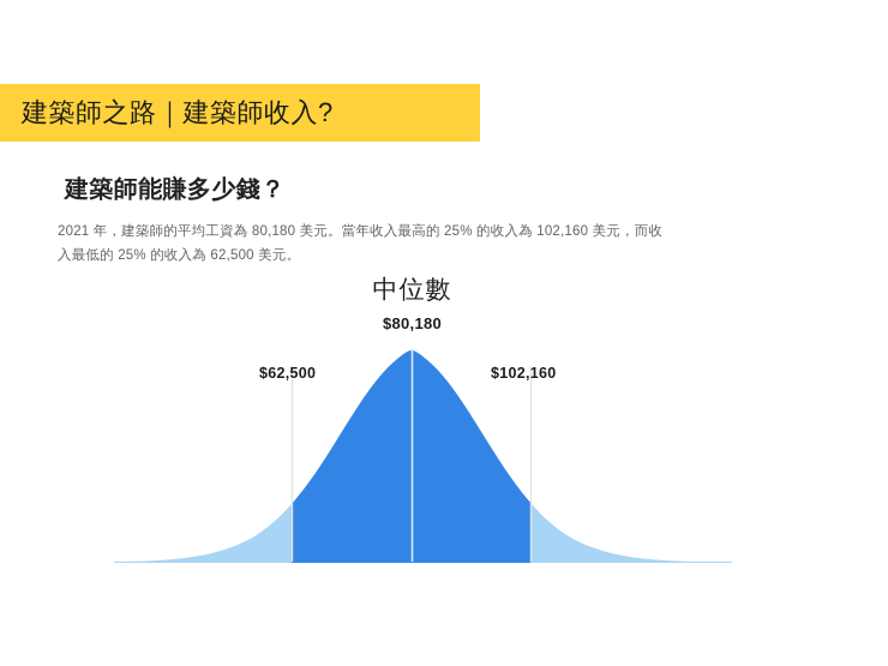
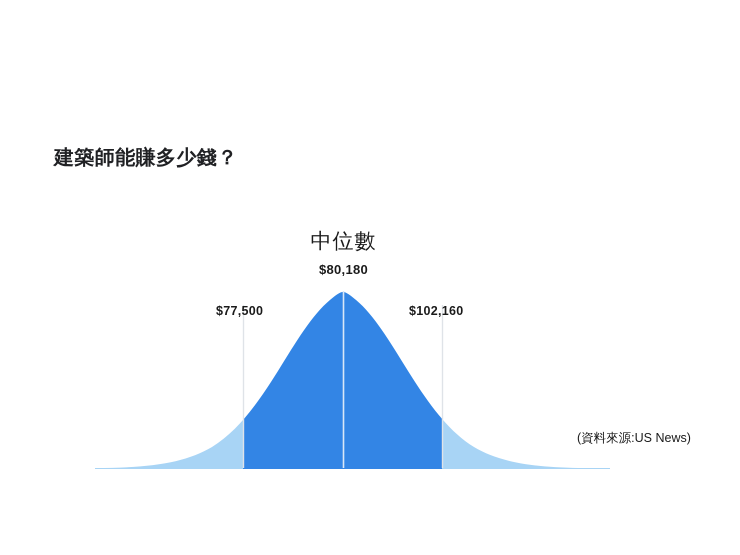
- 建築師之路｜建築師收入?
  建築師能賺多少錢？
- 2021 年，建築師的平均工資為 80,180 美元。當年收入最高的 25% 的收入為 102,160 美元，而收
- 入最低的 25% 的收入為 62,500 美元。
  中位數
  $80,180
- $62,500
+ $77,500
  $102,160
+ (資料來源:US News)
